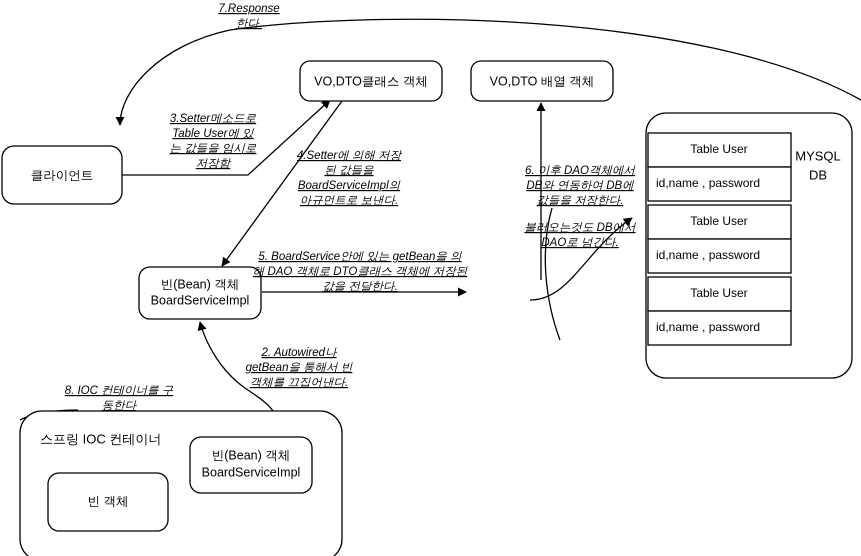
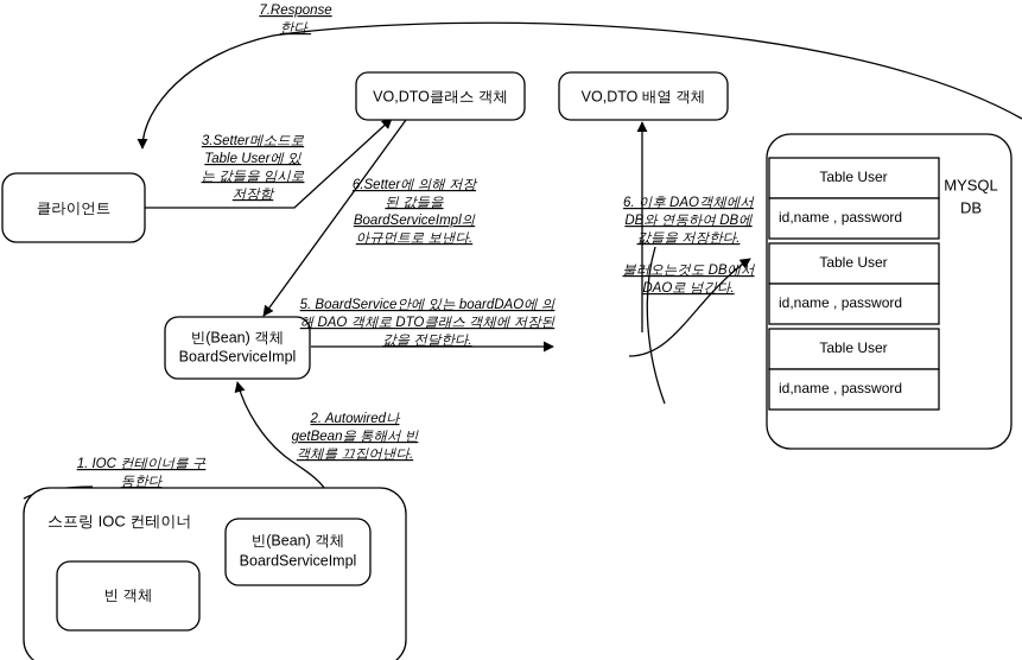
  클라이언트
  VO,DTO클래스 객체
  VO,DTO 배열 객체
  빈(Bean) 객체
  BoardServiceImpl
  MYSQL
  DB
  Table User
  id,name , password
  Table User
  id,name , password
  Table User
  id,name , password
  스프링 IOC 컨테이너
  빈 객체
  빈(Bean) 객체
  BoardServiceImpl
  7.Response
  한다.
  3.Setter메소드로
  Table User에 있
  는 값들을 임시로
  저장함
- 4.Setter에 의해 저장
+ 6.Setter에 의해 저장
  된 값들을
  BoardServiceImpl의
  아규먼트로 보낸다.
- 5. BoardService안에 있는 getBean을 의
+ 5. BoardService안에 있는 boardDAO에 의
  해 DAO 객체로 DTO클래스 객체에 저장된
  값을 전달한다.
  6. 이후 DAO객체에서
  DB와 연동하여 DB에
  값들을 저장한다.
  불러오는것도 DB에서
  DAO로 넘긴다.
  2. Autowired나
  getBean을 통해서 빈
  객체를 끄집어낸다.
- 8. IOC 컨테이너를 구
+ 1. IOC 컨테이너를 구
  동한다
